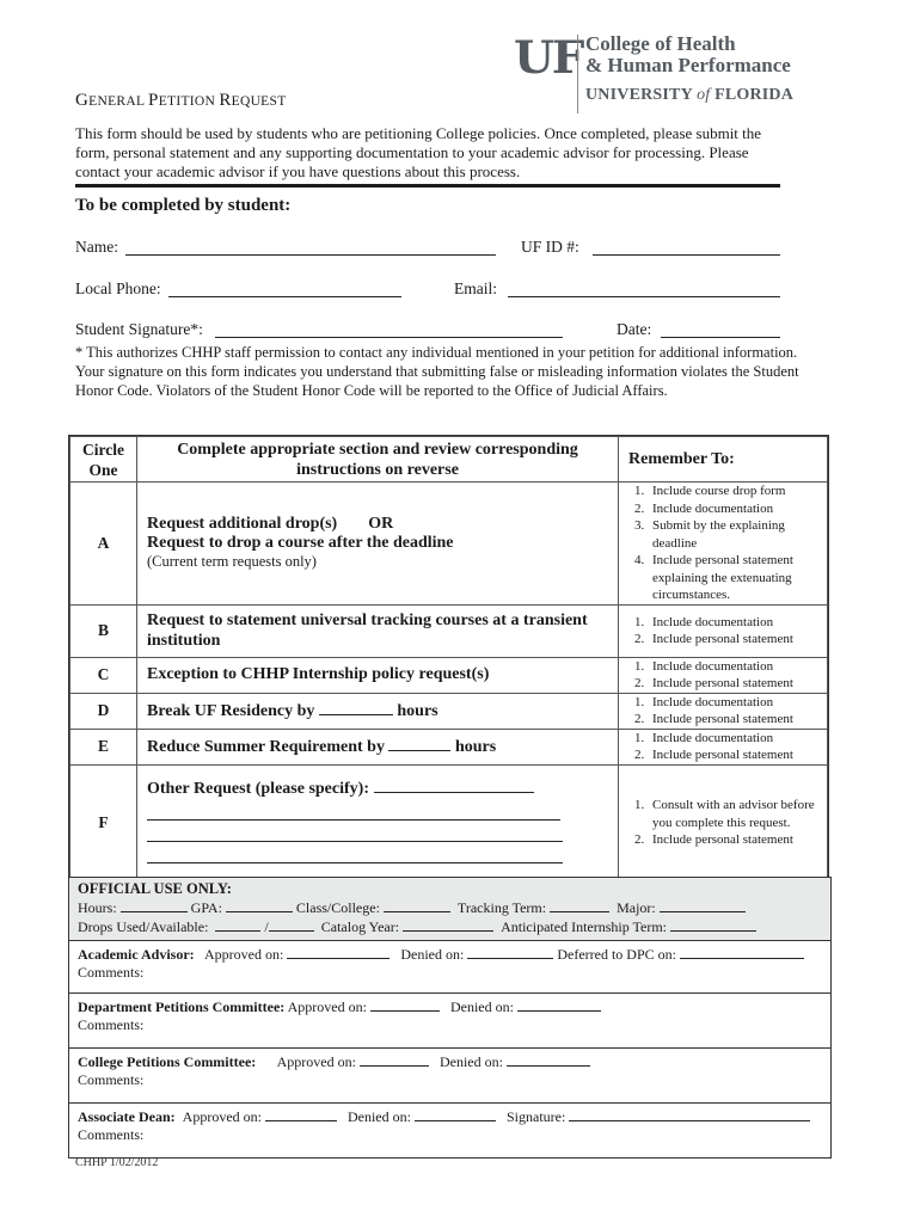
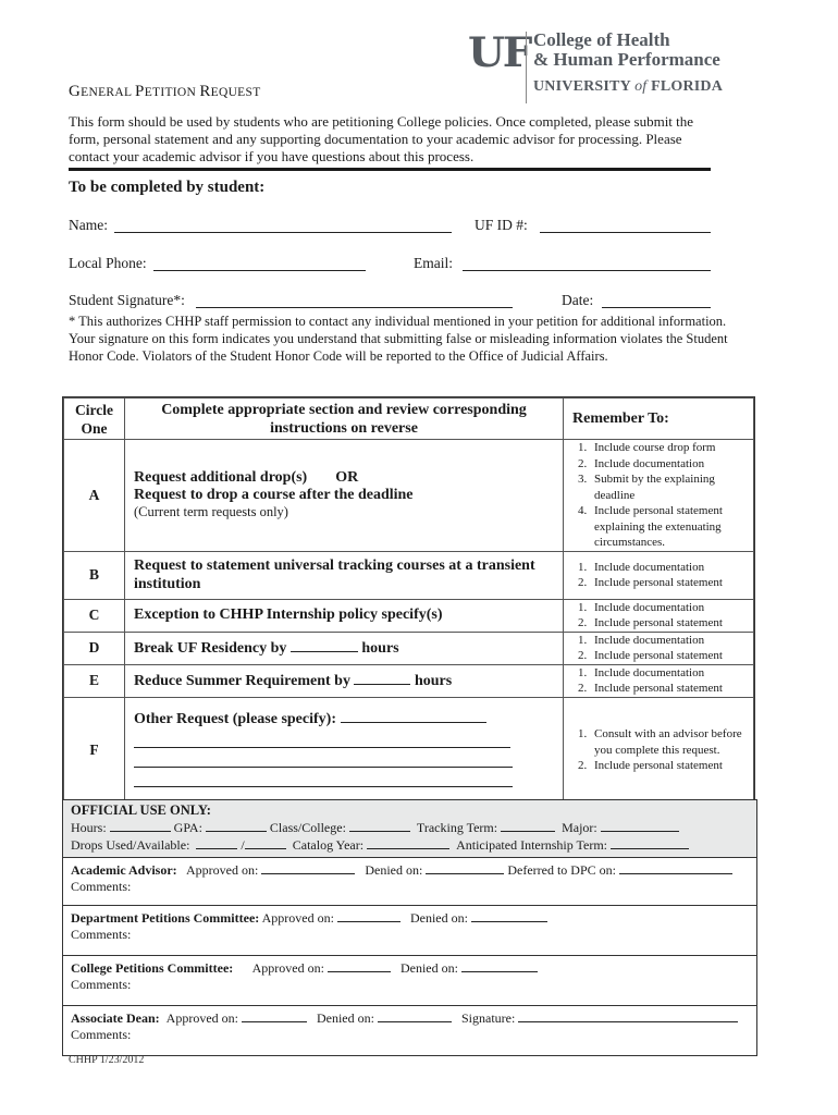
  UF
  College of Health
  & Human Performance
  UNIVERSITY of FLORIDA
  GENERAL PETITION REQUEST
  This form should be used by students who are petitioning College policies. Once completed, please submit the form, personal statement and any supporting documentation to your academic advisor for processing. Please contact your academic advisor if you have questions about this process.
  To be completed by student:
  Name:
  UF ID #:
  Local Phone:
  Email:
  Student Signature*:
  Date:
  * This authorizes CHHP staff permission to contact any individual mentioned in your petition for additional information. Your signature on this form indicates you understand that submitting false or misleading information violates the Student Honor Code. Violators of the Student Honor Code will be reported to the Office of Judicial Affairs.
  Circle One	Complete appropriate section and review corresponding instructions on reverse	Remember To:
  A	Request additional drop(s) OR Request to drop a course after the deadline (Current term requests only)	Include course drop form Include documentation Submit by the explaining deadline Include personal statement explaining the extenuating circumstances.
  B	Request to statement universal tracking courses at a transient institution	Include documentationInclude personal statement
- C	Exception to CHHP Internship policy request(s)	Include documentationInclude personal statement
+ C	Exception to CHHP Internship policy specify(s)	Include documentationInclude personal statement
  D	Break UF Residency by hours	Include documentationInclude personal statement
  E	Reduce Summer Requirement by hours	Include documentationInclude personal statement
  F	Other Request (please specify):	Consult with an advisor before you complete this request.Include personal statement
  OFFICIAL USE ONLY:
  Hours: GPA: Class/College: Tracking Term: Major:
  Drops Used/Available: / Catalog Year: Anticipated Internship Term:
  Academic Advisor: Approved on: Denied on: Deferred to DPC on:
  Comments:
  Department Petitions Committee: Approved on: Denied on:
  Comments:
  College Petitions Committee: Approved on: Denied on:
  Comments:
  Associate Dean: Approved on: Denied on: Signature:
  Comments:
- CHHP 1/02/2012
+ CHHP 1/23/2012
